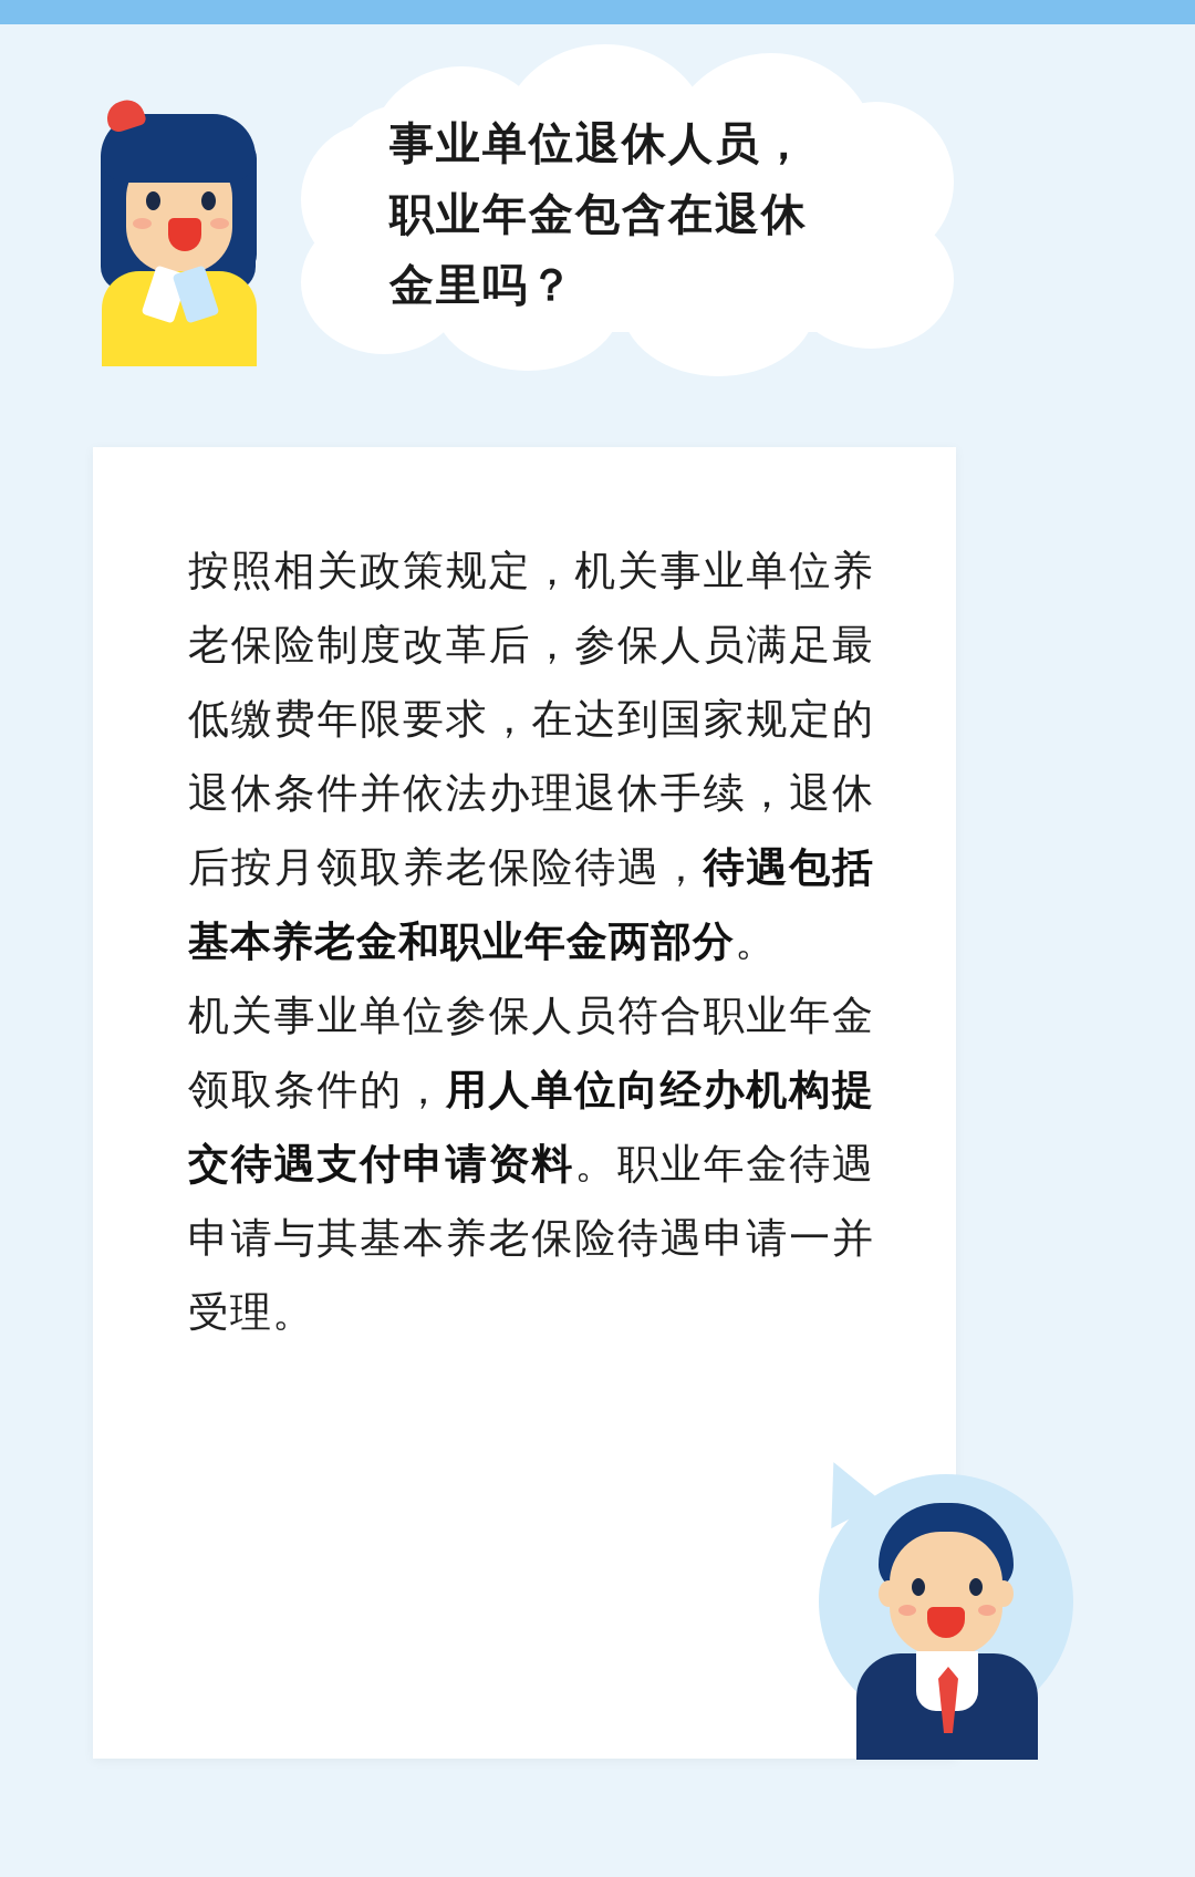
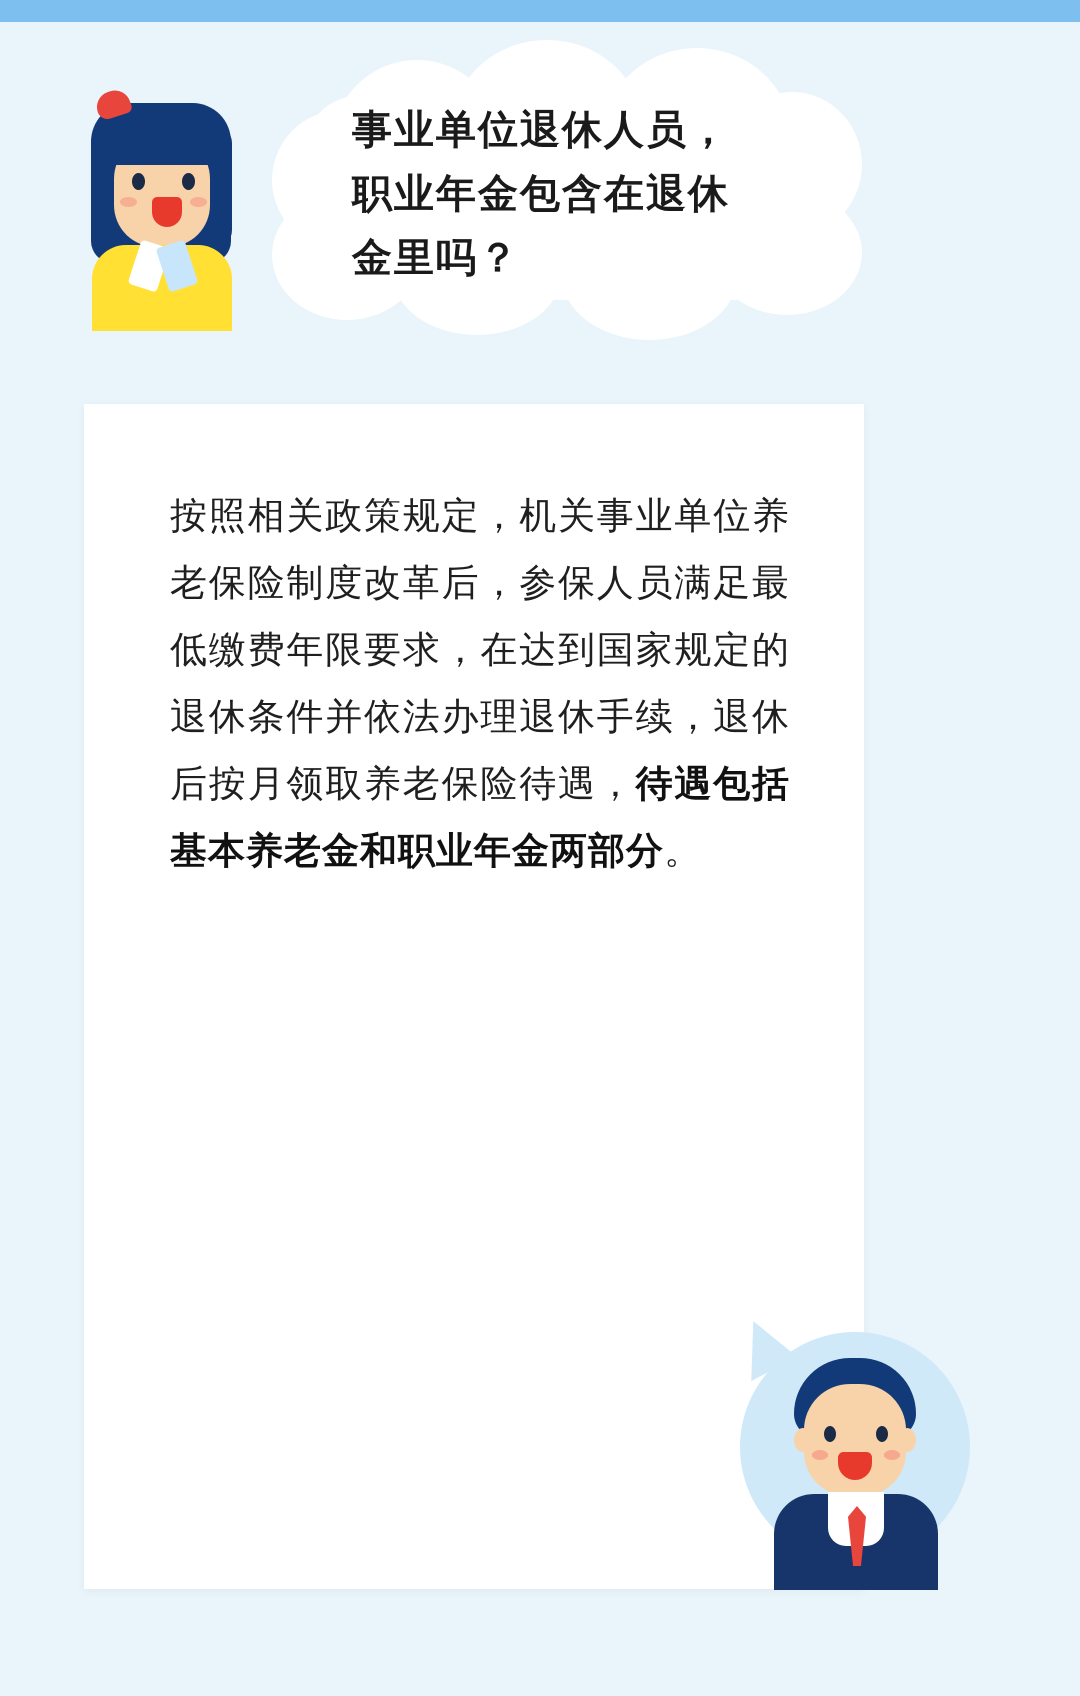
  事业单位退休人员，
  职业年金包含在退休
  金里吗？
  按照相关政策规定，机关事业单位养老保险制度改革后，参保人员满足最低缴费年限要求，在达到国家规定的退休条件并依法办理退休手续，退休后按月领取养老保险待遇，待遇包括基本养老金和职业年金两部分。
- 机关事业单位参保人员符合职业年金领取条件的，用人单位向经办机构提交待遇支付申请资料。职业年金待遇申请与其基本养老保险待遇申请一并受理。
